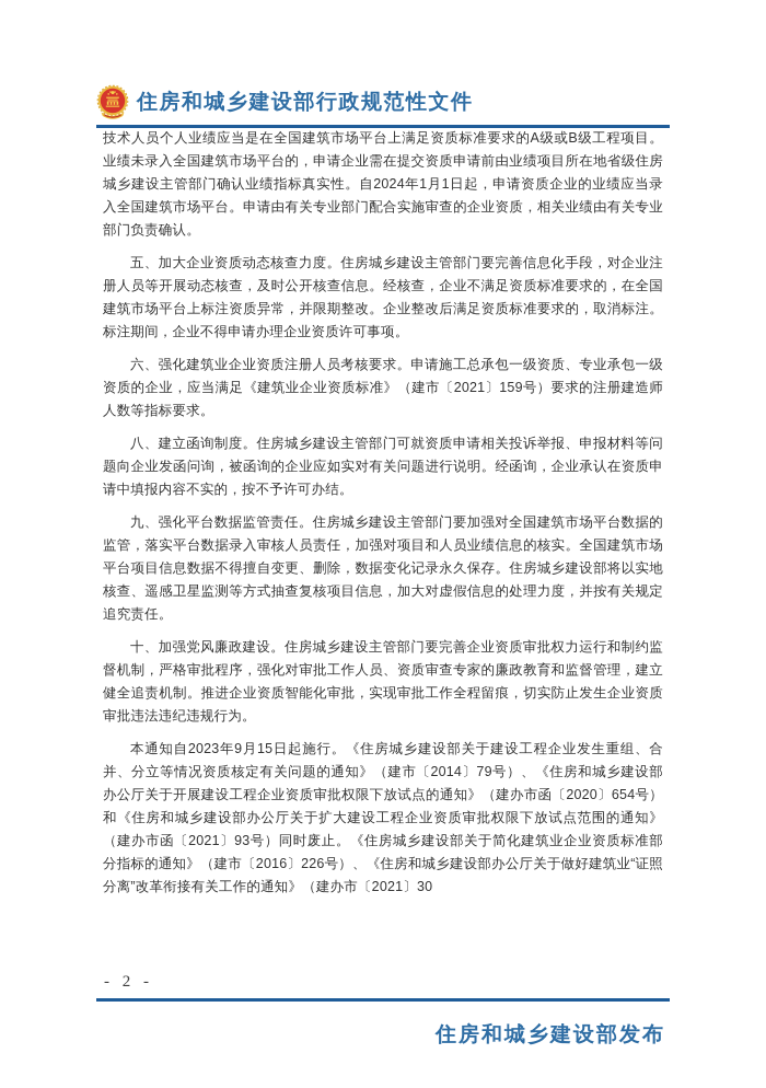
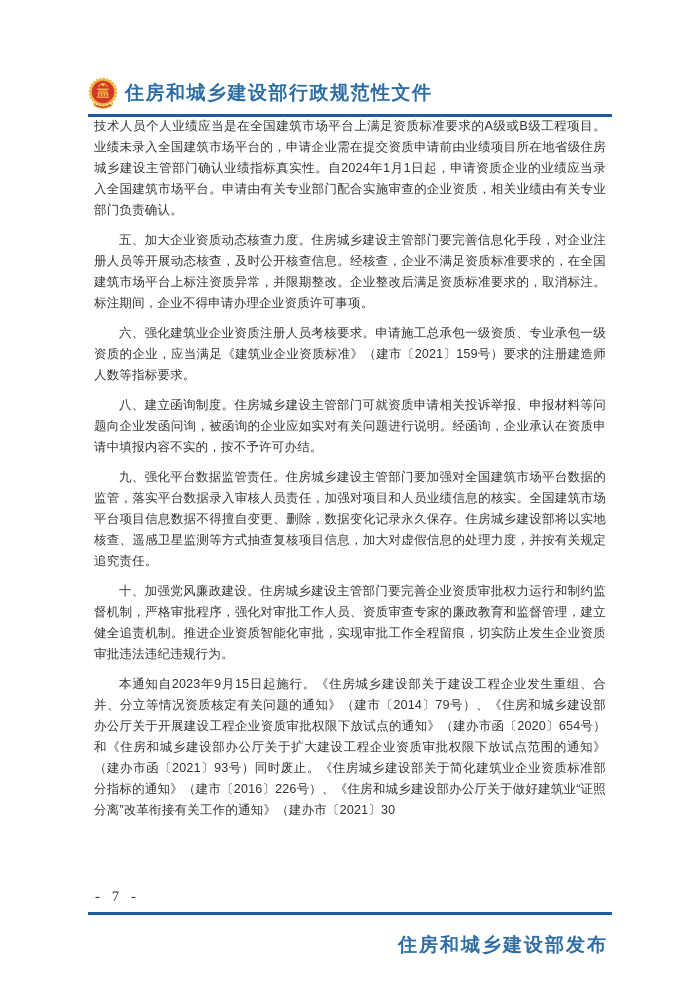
  住房和城乡建设部行政规范性文件
  技术人员个人业绩应当是在全国建筑市场平台上满足资质标准要求的A级或B级工程项目。业绩未录入全国建筑市场平台的，申请企业需在提交资质申请前由业绩项目所在地省级住房城乡建设主管部门确认业绩指标真实性。自2024年1月1日起，申请资质企业的业绩应当录入全国建筑市场平台。申请由有关专业部门配合实施审查的企业资质，相关业绩由有关专业部门负责确认。
  五、加大企业资质动态核查力度。住房城乡建设主管部门要完善信息化手段，对企业注册人员等开展动态核查，及时公开核查信息。经核查，企业不满足资质标准要求的，在全国建筑市场平台上标注资质异常，并限期整改。企业整改后满足资质标准要求的，取消标注。标注期间，企业不得申请办理企业资质许可事项。
  六、强化建筑业企业资质注册人员考核要求。申请施工总承包一级资质、专业承包一级资质的企业，应当满足《建筑业企业资质标准》（建市〔2021〕159号）要求的注册建造师人数等指标要求。
  八、建立函询制度。住房城乡建设主管部门可就资质申请相关投诉举报、申报材料等问题向企业发函问询，被函询的企业应如实对有关问题进行说明。经函询，企业承认在资质申请中填报内容不实的，按不予许可办结。
  九、强化平台数据监管责任。住房城乡建设主管部门要加强对全国建筑市场平台数据的监管，落实平台数据录入审核人员责任，加强对项目和人员业绩信息的核实。全国建筑市场平台项目信息数据不得擅自变更、删除，数据变化记录永久保存。住房城乡建设部将以实地核查、遥感卫星监测等方式抽查复核项目信息，加大对虚假信息的处理力度，并按有关规定追究责任。
  十、加强党风廉政建设。住房城乡建设主管部门要完善企业资质审批权力运行和制约监督机制，严格审批程序，强化对审批工作人员、资质审查专家的廉政教育和监督管理，建立健全追责机制。推进企业资质智能化审批，实现审批工作全程留痕，切实防止发生企业资质审批违法违纪违规行为。
  本通知自2023年9月15日起施行。《住房城乡建设部关于建设工程企业发生重组、合并、分立等情况资质核定有关问题的通知》（建市〔2014〕79号）、《住房和城乡建设部办公厅关于开展建设工程企业资质审批权限下放试点的通知》（建办市函〔2020〕654号）和《住房和城乡建设部办公厅关于扩大建设工程企业资质审批权限下放试点范围的通知》（建办市函〔2021〕93号）同时废止。《住房城乡建设部关于简化建筑业企业资质标准部分指标的通知》（建市〔2016〕226号）、《住房和城乡建设部办公厅关于做好建筑业“证照分离”改革衔接有关工作的通知》（建办市〔2021〕30
- - 2 -
+ - 7 -
  住房和城乡建设部发布
